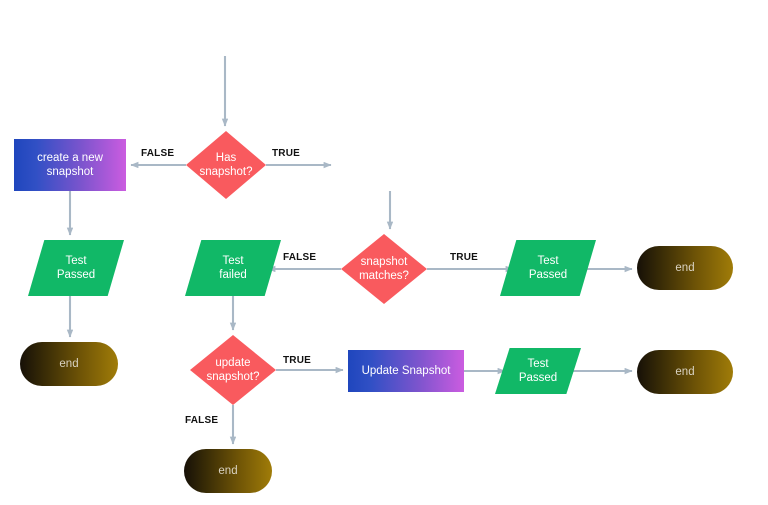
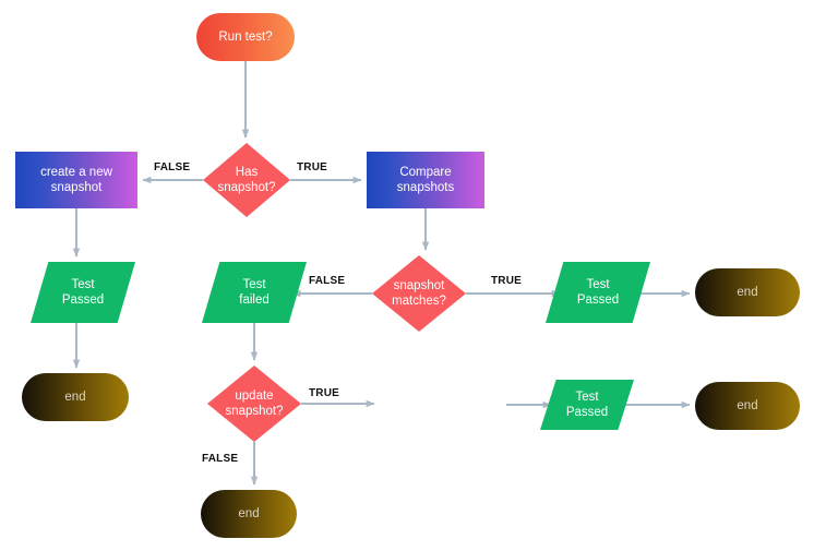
+ Run test?
  Has
  snapshot?
  create a new
  snapshot
+ Compare
+ snapshots
  Test
  Passed
  end
  snapshot
  matches?
  Test
  failed
  Test
  Passed
  end
  update
  snapshot?
- Update Snapshot
  Test
  Passed
  end
  end
  FALSE
  TRUE
  FALSE
  TRUE
  TRUE
  FALSE
